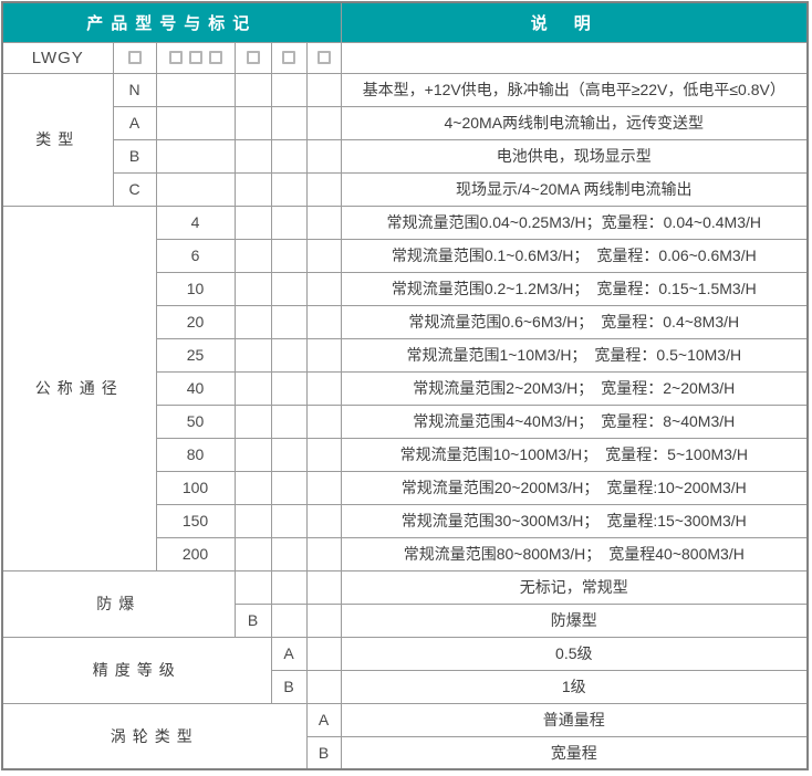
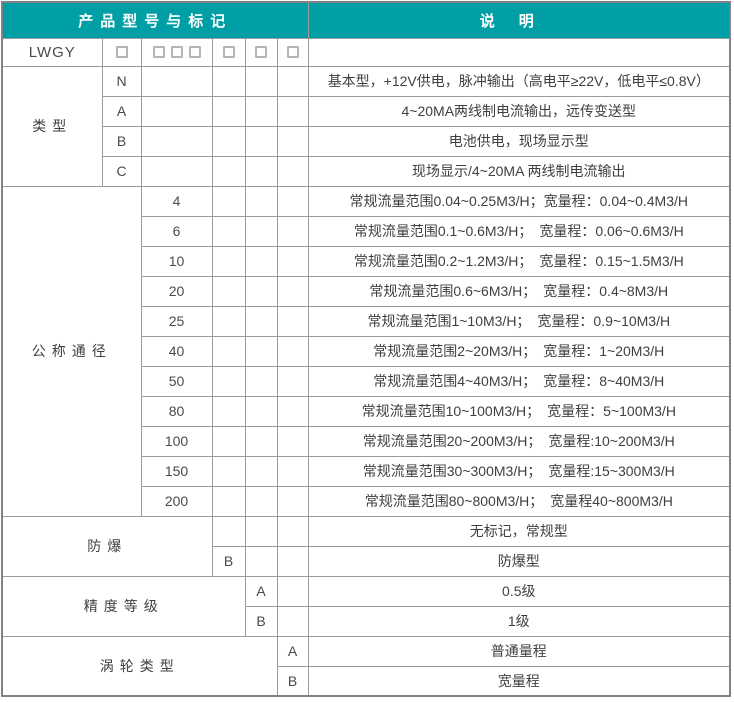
  产品型号与标记	说明
  LWGY
  类型	N					基本型，+12V供电，脉冲输出（高电平≥22V，低电平≤0.8V）
  A					4~20MA两线制电流输出，远传变送型
  B					电池供电，现场显示型
  C					现场显示/4~20MA 两线制电流输出
  公称通径	4				常规流量范围0.04~0.25M3/H；宽量程：0.04~0.4M3/H
  6				常规流量范围0.1~0.6M3/H； 宽量程：0.06~0.6M3/H
  10				常规流量范围0.2~1.2M3/H； 宽量程：0.15~1.5M3/H
  20				常规流量范围0.6~6M3/H； 宽量程：0.4~8M3/H
- 25				常规流量范围1~10M3/H； 宽量程：0.5~10M3/H
+ 25				常规流量范围1~10M3/H； 宽量程：0.9~10M3/H
- 40				常规流量范围2~20M3/H； 宽量程：2~20M3/H
+ 40				常规流量范围2~20M3/H； 宽量程：1~20M3/H
  50				常规流量范围4~40M3/H； 宽量程：8~40M3/H
  80				常规流量范围10~100M3/H； 宽量程：5~100M3/H
  100				常规流量范围20~200M3/H； 宽量程:10~200M3/H
  150				常规流量范围30~300M3/H； 宽量程:15~300M3/H
  200				常规流量范围80~800M3/H； 宽量程40~800M3/H
  防爆				无标记，常规型
  B			防爆型
  精度等级	A		0.5级
  B		1级
  涡轮类型	A	普通量程
  B	宽量程
